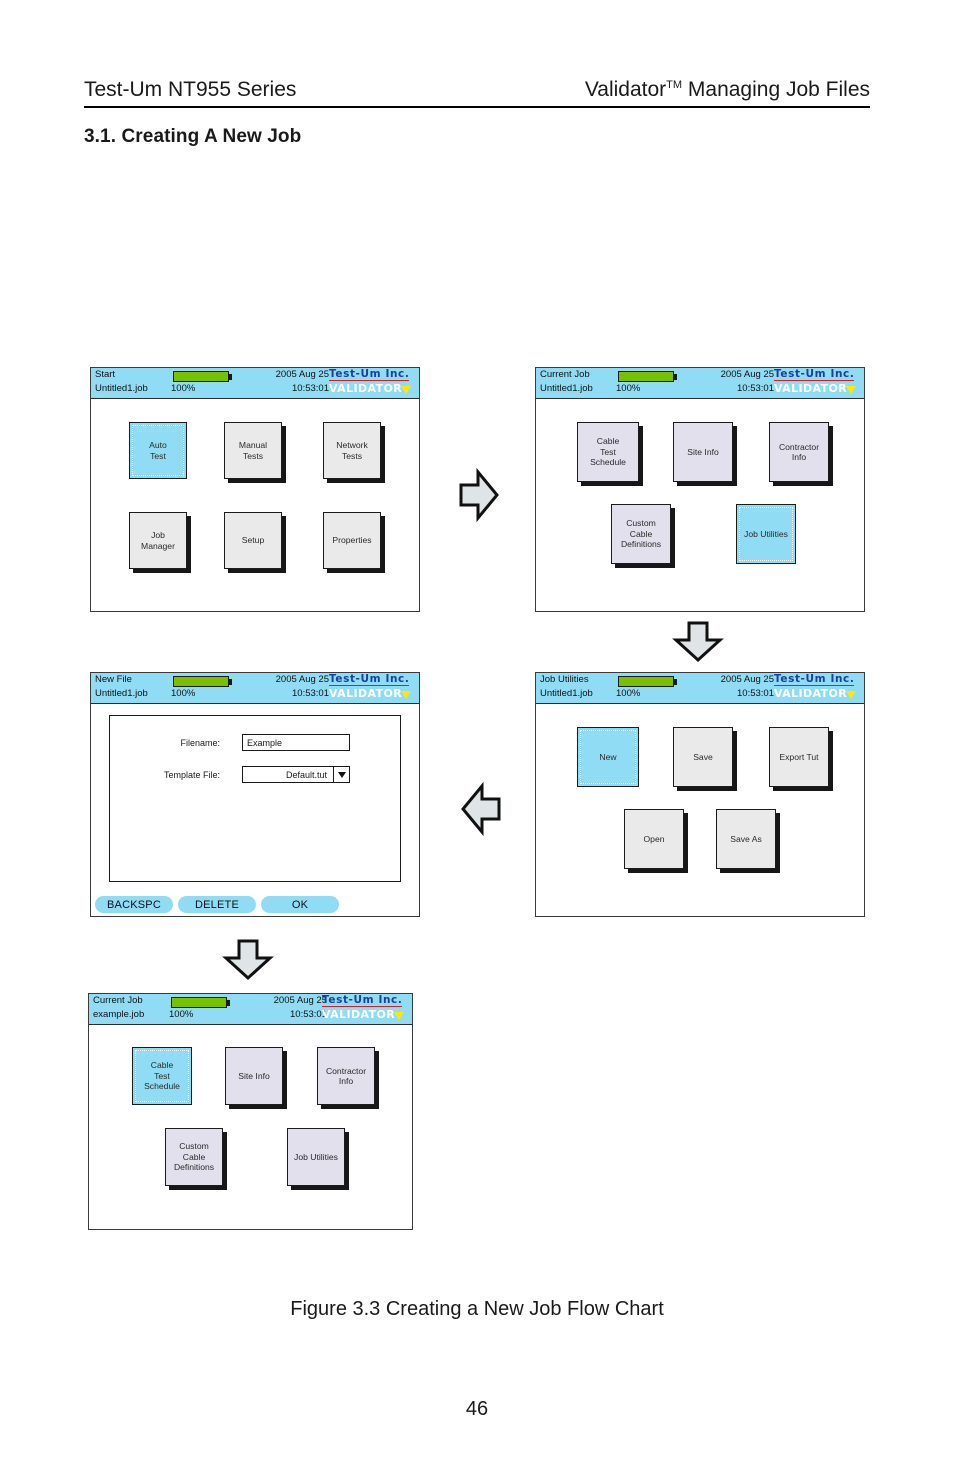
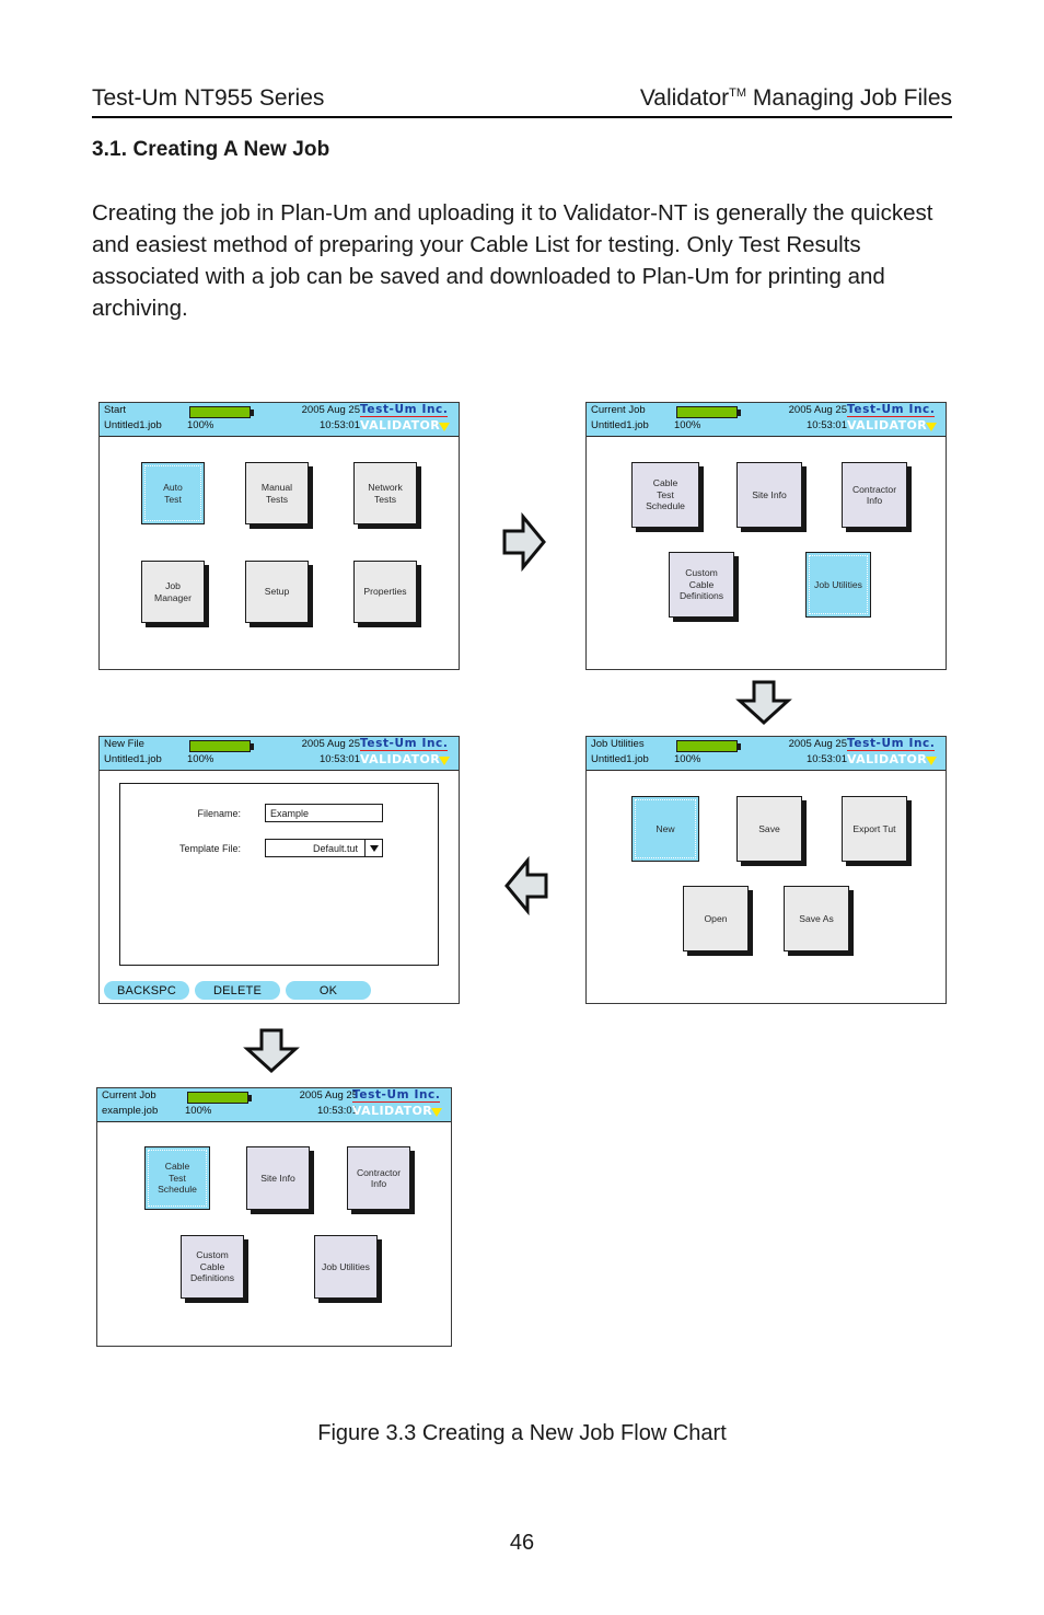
  Test-Um NT955 Series
  ValidatorTM Managing Job Files
  3.1. Creating A New Job
+ Creating the job in Plan-Um and uploading it to Validator-NT is generally the quickest and easiest method of preparing your Cable List for testing. Only Test Results associated with a job can be saved and downloaded to Plan-Um for printing and archiving.
  Start
  Untitled1.job
  100%
  2005 Aug 25
  10:53:01
  Test-Um Inc. VALIDATOR
  Auto
  Test
  Manual
  Tests
  Network
  Tests
  Job
  Manager
  Setup
  Properties
  Current Job
  Untitled1.job
  100%
  2005 Aug 25
  10:53:01
  Test-Um Inc. VALIDATOR
  Cable
  Test
  Schedule
  Site Info
  Contractor
  Info
  Custom
  Cable
  Definitions
  Job Utilities
  New File
  Untitled1.job
  100%
  2005 Aug 25
  10:53:01
  Test-Um Inc. VALIDATOR
  Filename:
  Example
  Template File:
  Default.tut
  BACKSPC
  DELETE
  OK
  Job Utilities
  Untitled1.job
  100%
  2005 Aug 25
  10:53:01
  Test-Um Inc. VALIDATOR
  New
  Save
  Export Tut
  Open
  Save As
  Current Job
  example.job
  100%
  2005 Aug 25
  10:53:01
  Test-Um Inc. VALIDATOR
  Cable
  Test
  Schedule
  Site Info
  Contractor
  Info
  Custom
  Cable
  Definitions
  Job Utilities
  Figure 3.3 Creating a New Job Flow Chart
  46
